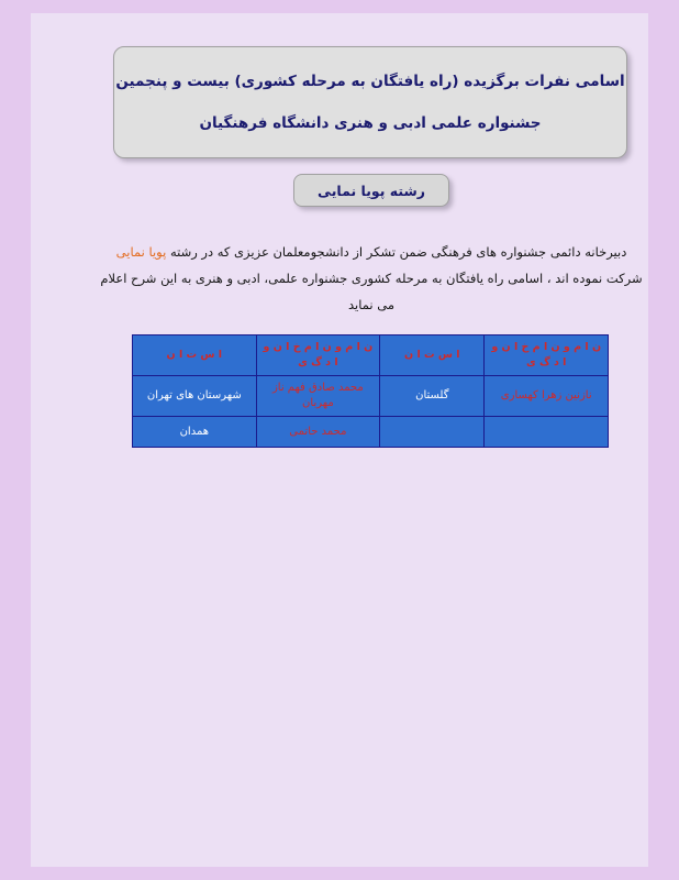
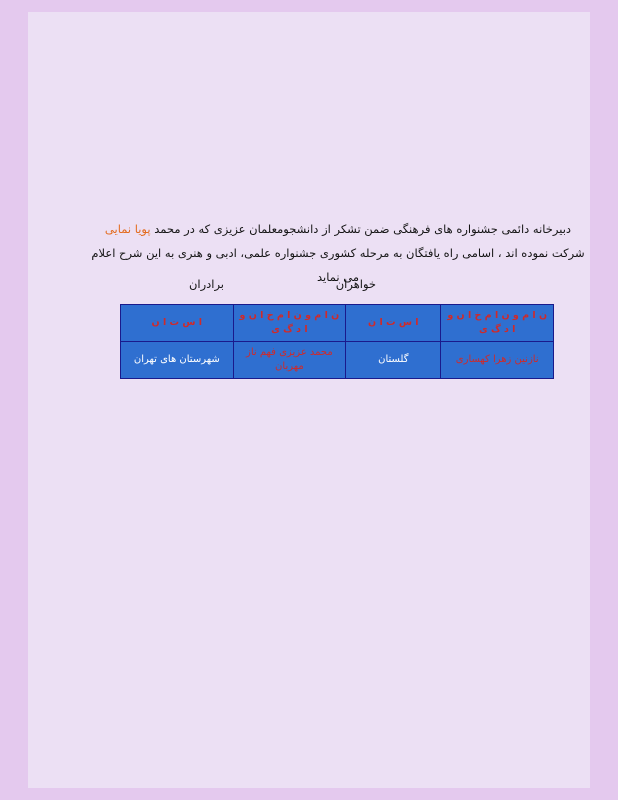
- اسامی نفرات برگزیده (راه یافتگان به مرحله کشوری) بیست و پنجمین
- جشنواره علمی ادبی و هنری دانشگاه فرهنگیان
- رشته پویا نمایی
- دبیرخانه دائمی جشنواره های فرهنگی ضمن تشکر از دانشجومعلمان عزیزی که در رشته پویا نمایی شرکت نموده اند ، اسامی راه یافتگان به مرحله کشوری جشنواره علمی، ادبی و هنری به این شرح اعلام می نماید
+ دبیرخانه دائمی جشنواره های فرهنگی ضمن تشکر از دانشجومعلمان عزیزی که در محمد پویا نمایی شرکت نموده اند ، اسامی راه یافتگان به مرحله کشوری جشنواره علمی، ادبی و هنری به این شرح اعلام می نماید
+ خواهران
+ برادران
  ن ا م و ن ا م خ ا ن و ا د گ ی	ا س ت ا ن	ن ا م و ن ا م خ ا ن و ا د گ ی	ا س ت ا ن
- نازنین زهرا کهساری	گلستان	محمد صادق فهم ناز مهربان	شهرستان های تهران
+ نازنین زهرا کهساری	گلستان	محمد عزیزی فهم ناز مهربان	شهرستان های تهران
- 		محمد حاتمی	همدان
